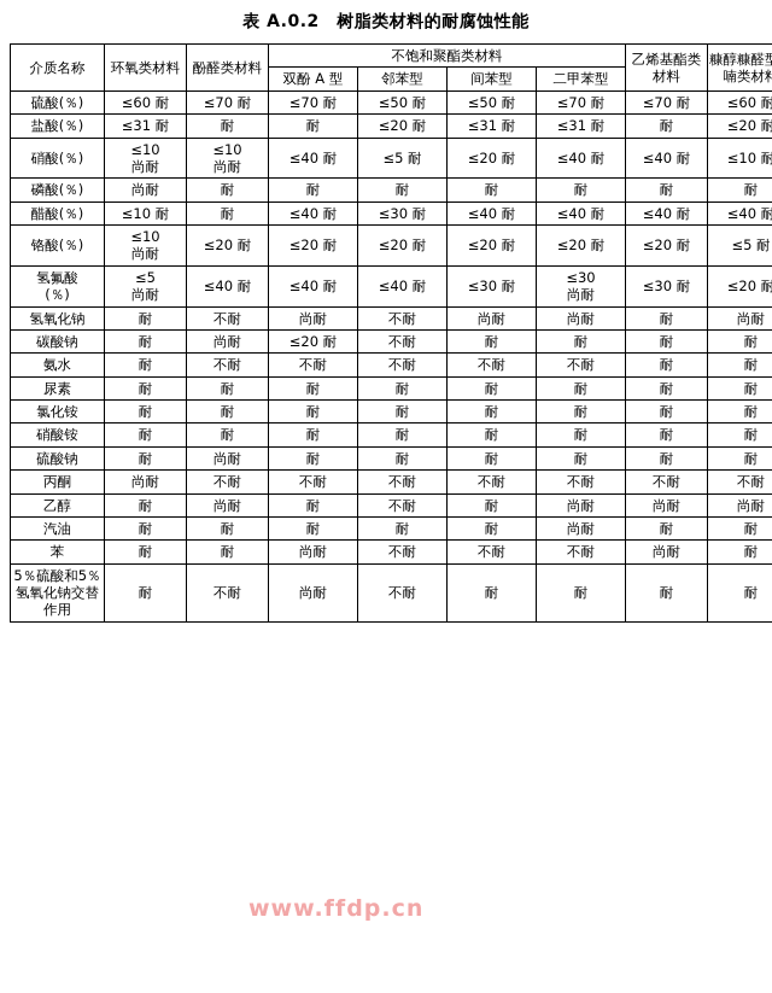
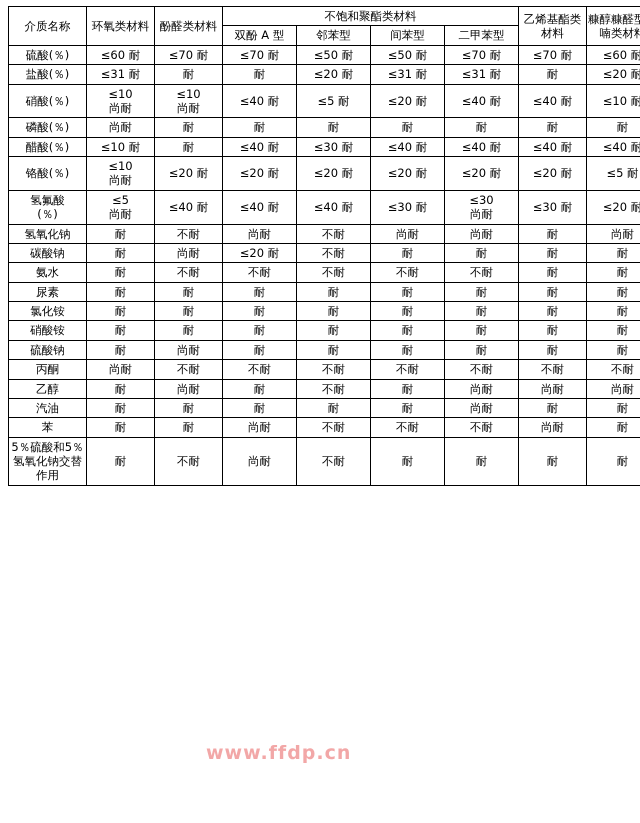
- 表 A.0.2 树脂类材料的耐腐蚀性能
  介质名称	环氧类材料	酚醛类材料	不饱和聚酯类材料	乙烯基酯类材料	糠醇糠醛喃类材
  双酚 A 型	邻苯型	间苯型	二甲苯型
  硫酸(％)	≤60 耐	≤70 耐	≤70 耐	≤50 耐	≤50 耐	≤70 耐	≤70 耐	≤60 耐
  盐酸(％)	≤31 耐	耐	耐	≤20 耐	≤31 耐	≤31 耐	耐	≤20 耐
  硝酸(％)	≤10尚耐	≤10尚耐	≤40 耐	≤5 耐	≤20 耐	≤40 耐	≤40 耐	≤10 耐
  磷酸(％)	尚耐	耐	耐	耐	耐	耐	耐	耐
  醋酸(％)	≤10 耐	耐	≤40 耐	≤30 耐	≤40 耐	≤40 耐	≤40 耐	≤40 耐
  铬酸(％)	≤10尚耐	≤20 耐	≤20 耐	≤20 耐	≤20 耐	≤20 耐	≤20 耐	≤5 耐
  氢氟酸(％)	≤5尚耐	≤40 耐	≤40 耐	≤40 耐	≤30 耐	≤30尚耐	≤30 耐	≤20 耐
  氢氧化钠	耐	不耐	尚耐	不耐	尚耐	尚耐	耐	尚耐
  碳酸钠	耐	尚耐	≤20 耐	不耐	耐	耐	耐	耐
  氨水	耐	不耐	不耐	不耐	不耐	不耐	耐	耐
  尿素	耐	耐	耐	耐	耐	耐	耐	耐
  氯化铵	耐	耐	耐	耐	耐	耐	耐	耐
  硝酸铵	耐	耐	耐	耐	耐	耐	耐	耐
  硫酸钠	耐	尚耐	耐	耐	耐	耐	耐	耐
  丙酮	尚耐	不耐	不耐	不耐	不耐	不耐	不耐	不耐
  乙醇	耐	尚耐	耐	不耐	耐	尚耐	尚耐	尚耐
  汽油	耐	耐	耐	耐	耐	尚耐	耐	耐
  苯	耐	耐	尚耐	不耐	不耐	不耐	尚耐	耐
  5％硫酸和5％氢氧化钠交替作用	耐	不耐	尚耐	不耐	耐	耐	耐	耐
  www.ffdp.cn
